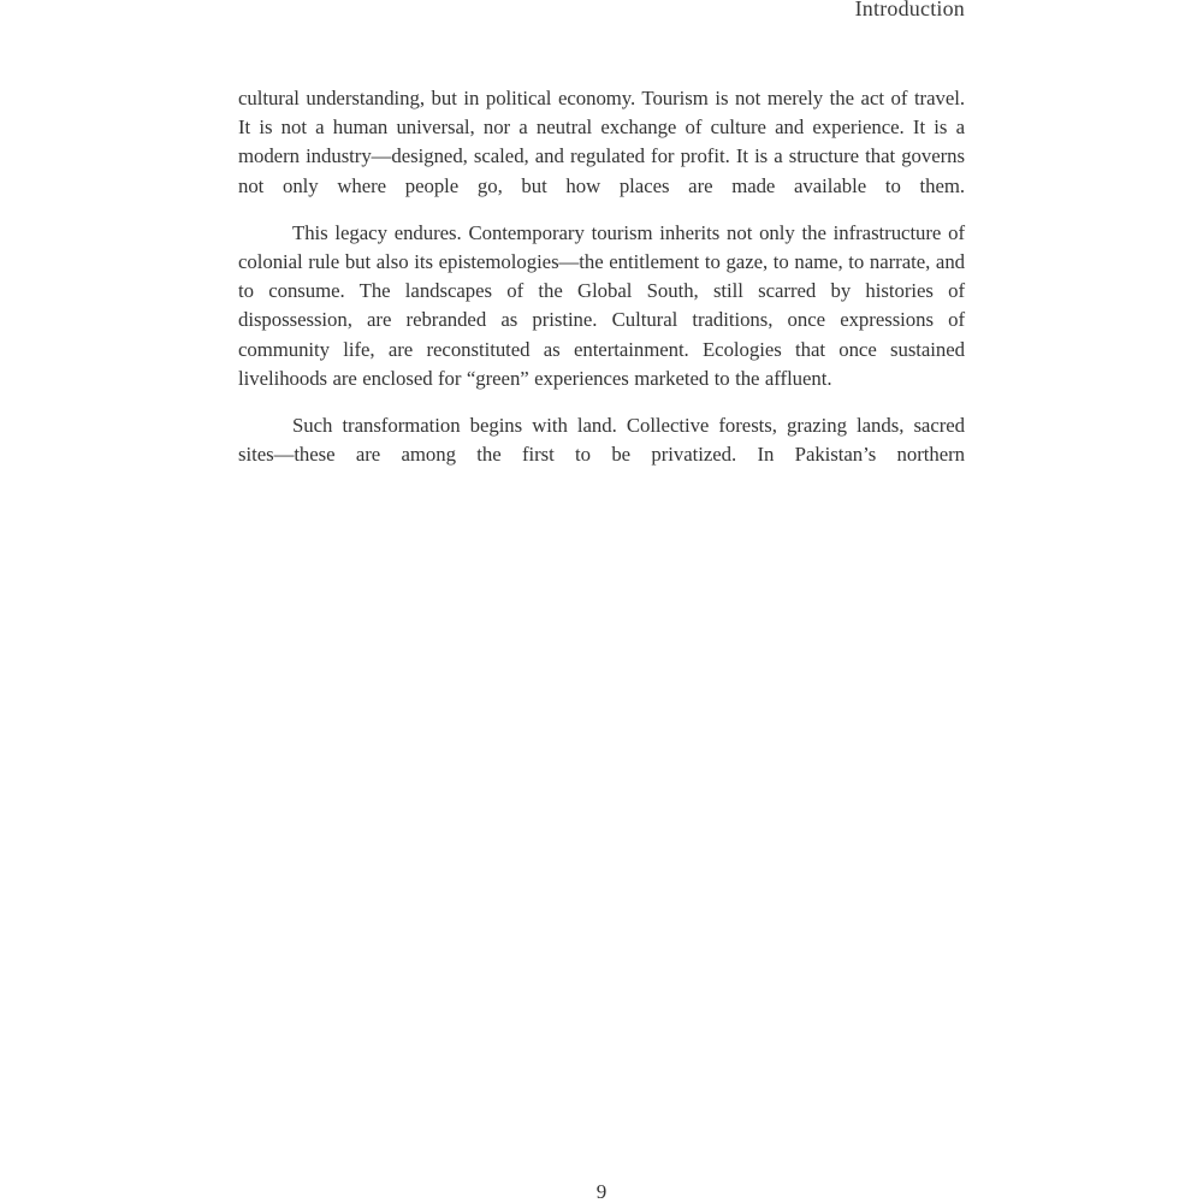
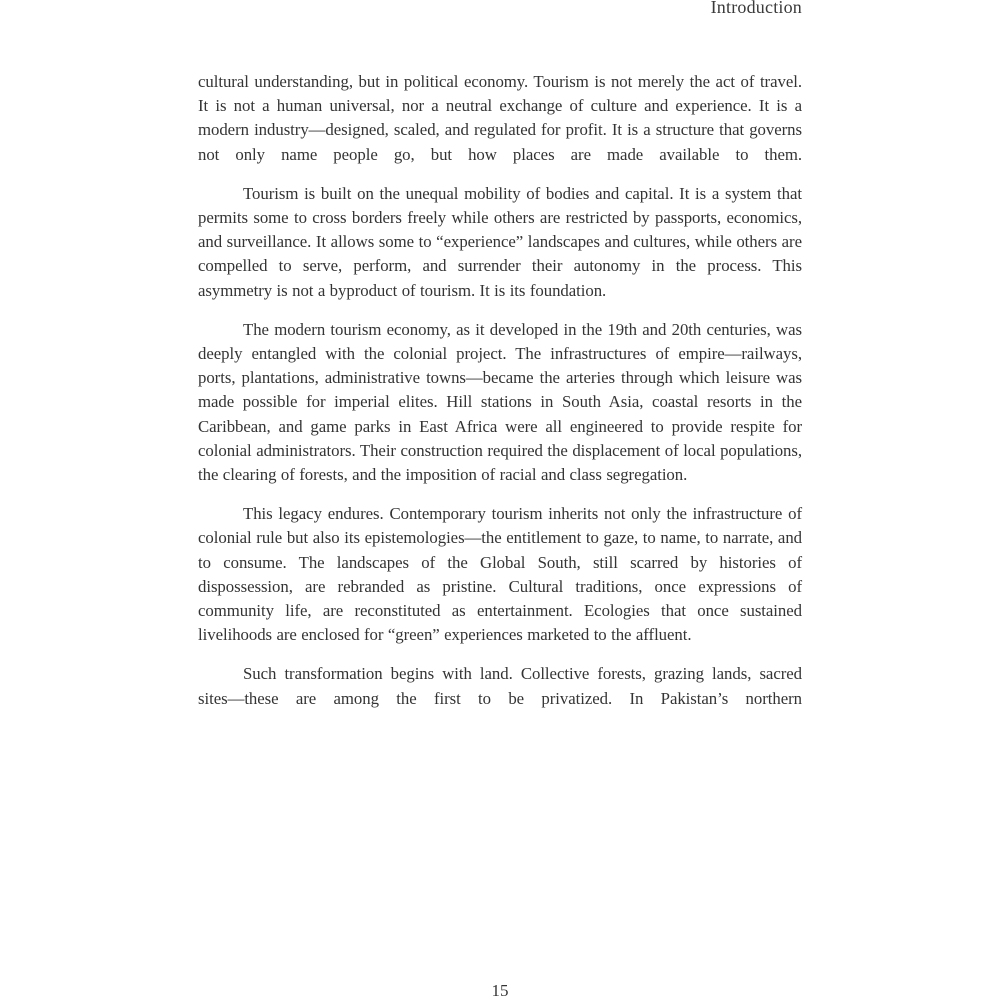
  Introduction
- cultural understanding, but in political economy. Tourism is not merely the act of travel. It is not a human universal, nor a neutral exchange of culture and experience. It is a modern industry—designed, scaled, and regulated for profit. It is a structure that governs not only where people go, but how places are made available to them.
+ cultural understanding, but in political economy. Tourism is not merely the act of travel. It is not a human universal, nor a neutral exchange of culture and experience. It is a modern industry—designed, scaled, and regulated for profit. It is a structure that governs not only name people go, but how places are made available to them.
+ Tourism is built on the unequal mobility of bodies and capital. It is a system that permits some to cross borders freely while others are restricted by passports, economics, and surveillance. It allows some to “experience” landscapes and cultures, while others are compelled to serve, perform, and surrender their autonomy in the process. This asymmetry is not a byproduct of tourism. It is its foundation.
+ The modern tourism economy, as it developed in the 19th and 20th centuries, was deeply entangled with the colonial project. The infrastructures of empire—railways, ports, plantations, administrative towns—became the arteries through which leisure was made possible for imperial elites. Hill stations in South Asia, coastal resorts in the Caribbean, and game parks in East Africa were all engineered to provide respite for colonial administrators. Their construction required the displacement of local populations, the clearing of forests, and the imposition of racial and class segregation.
  This legacy endures. Contemporary tourism inherits not only the infrastructure of colonial rule but also its epistemologies—the entitlement to gaze, to name, to narrate, and to consume. The landscapes of the Global South, still scarred by histories of dispossession, are rebranded as pristine. Cultural traditions, once expressions of community life, are reconstituted as entertainment. Ecologies that once sustained livelihoods are enclosed for “green” experiences marketed to the affluent.
  Such transformation begins with land. Collective forests, grazing lands, sacred sites—these are among the first to be privatized. In Pakistan’s northern
- 9
+ 15
